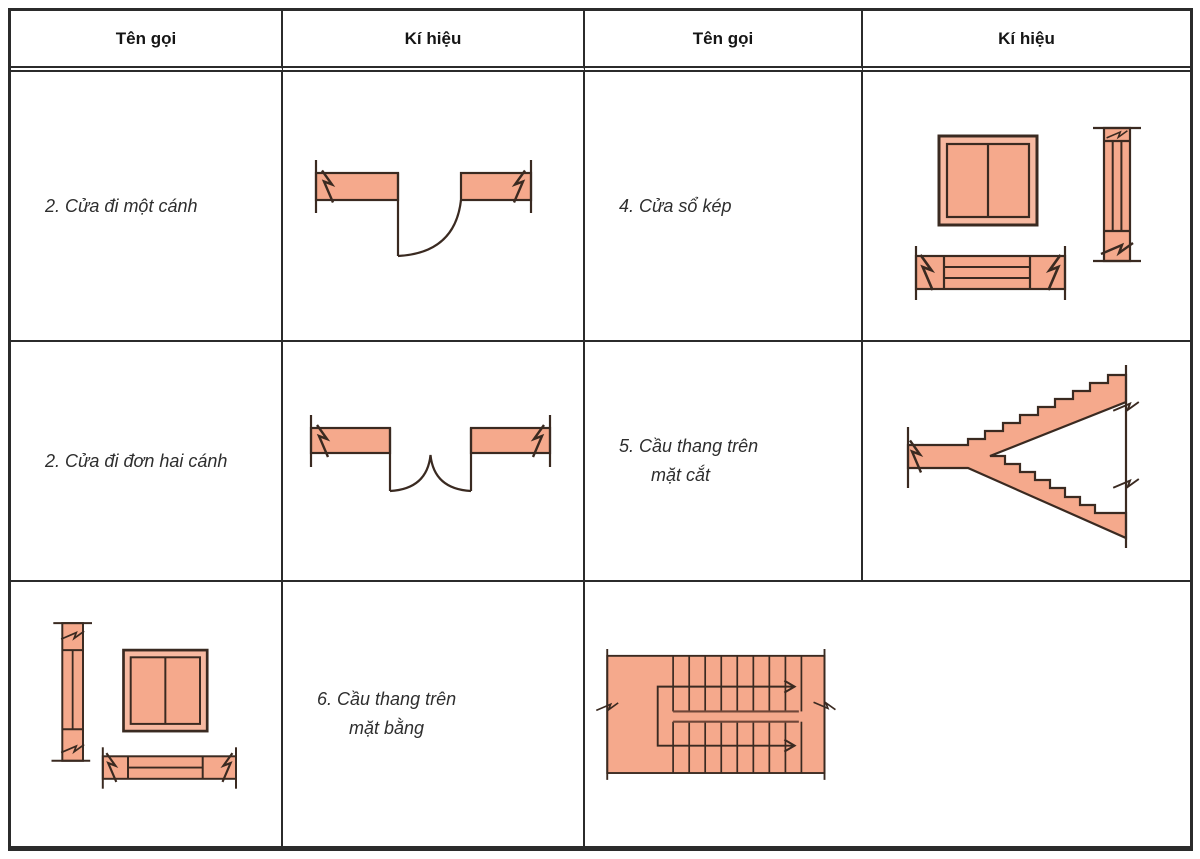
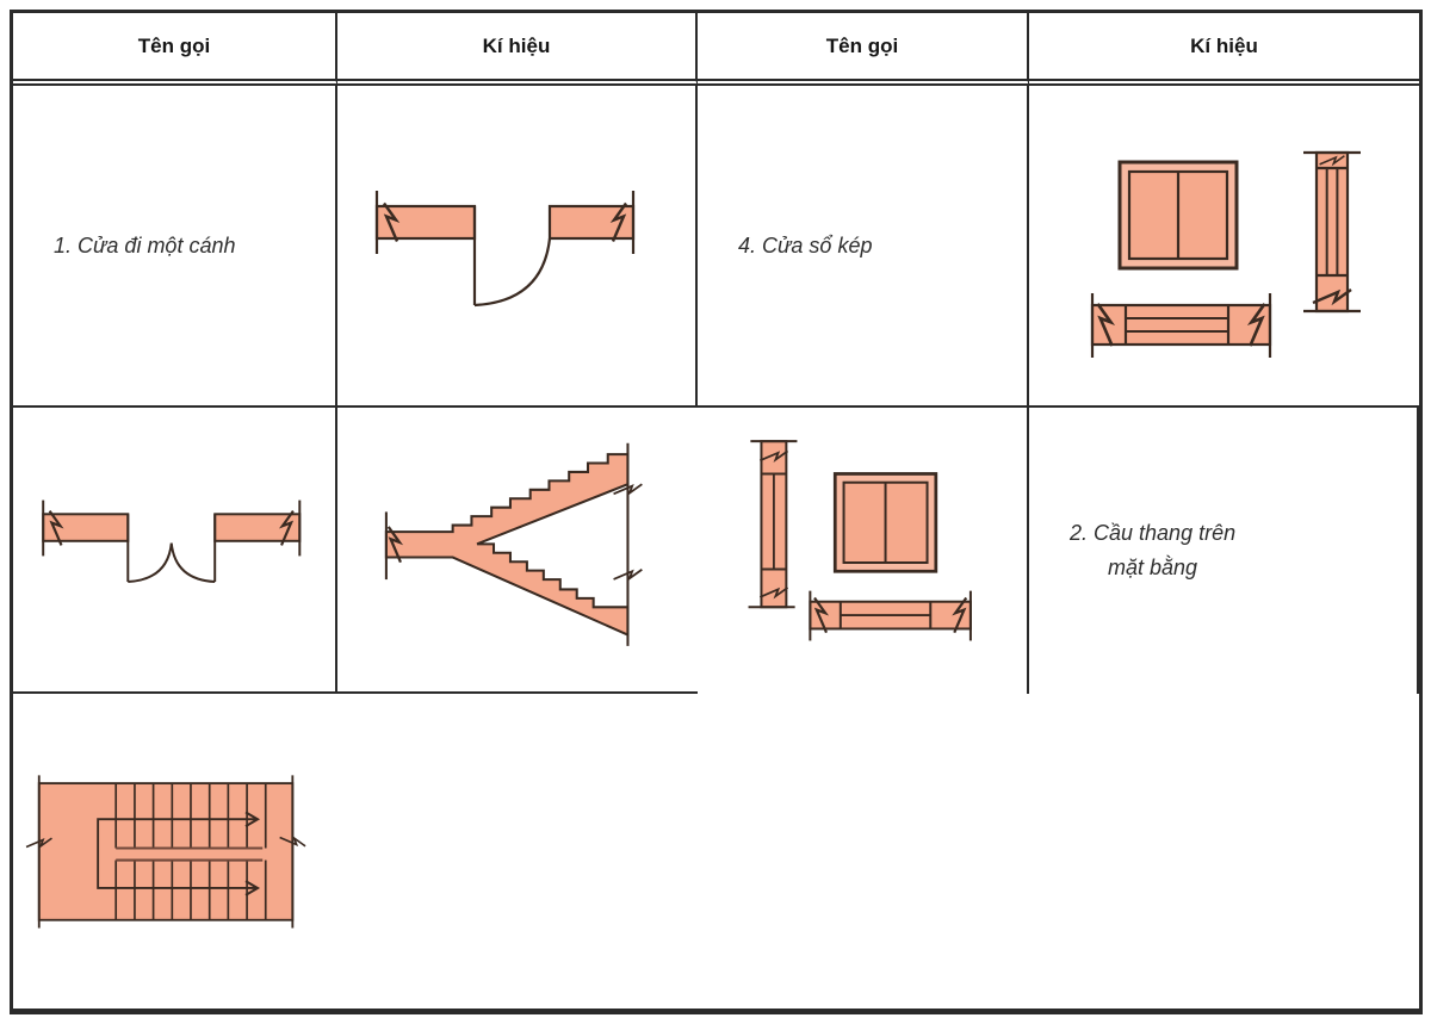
  Tên gọi
  Kí hiệu
  Tên gọi
  Kí hiệu
- 2. Cửa đi một cánh
+ 1. Cửa đi một cánh
  4. Cửa sổ kép
- 2. Cửa đi đơn hai cánh
- 5. Cầu thang trên
- mặt cắt
- 6. Cầu thang trên
+ 2. Cầu thang trên
  mặt bằng
